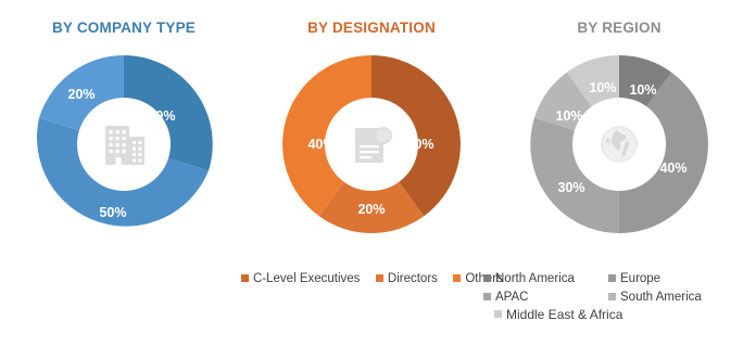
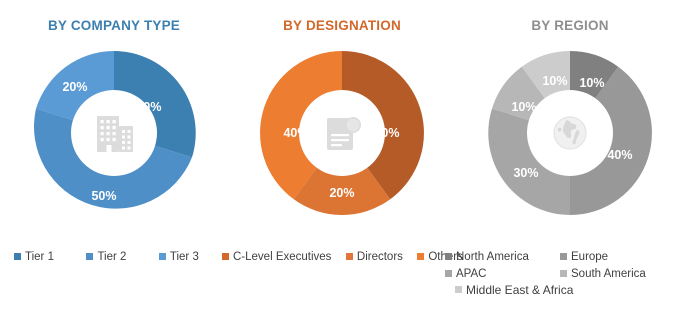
  BY COMPANY TYPE
  30%
  50%
  20%
  BY DESIGNATION
  40%
  20%
  40%
  BY REGION
  10%
  40%
  30%
  10%
  10%
+ Tier 1
+ Tier 2
+ Tier 3
  C-Level Executives
  Directors
  Othrs
  North America
  Europe
  APAC
  South America
  Middle East & Africa
